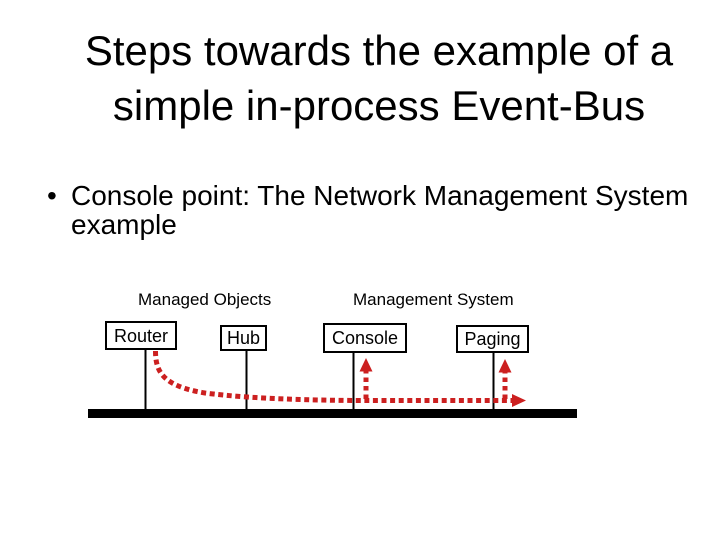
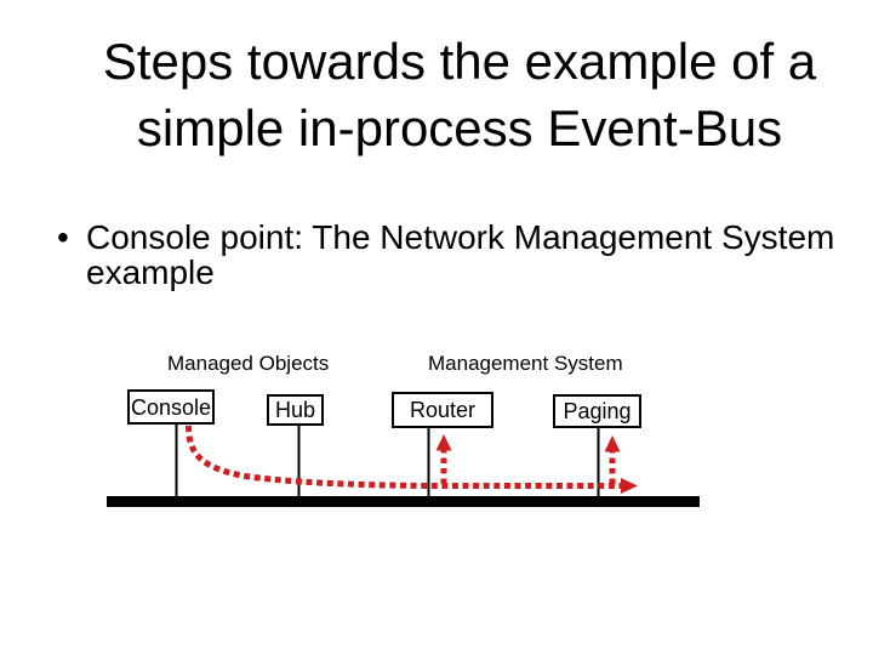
  Steps towards the example of a
  simple in-process Event-Bus
  •
  Console point: The Network Management System
  example
  Managed Objects
  Management System
- Router
+ Console
  Hub
- Console
+ Router
  Paging
